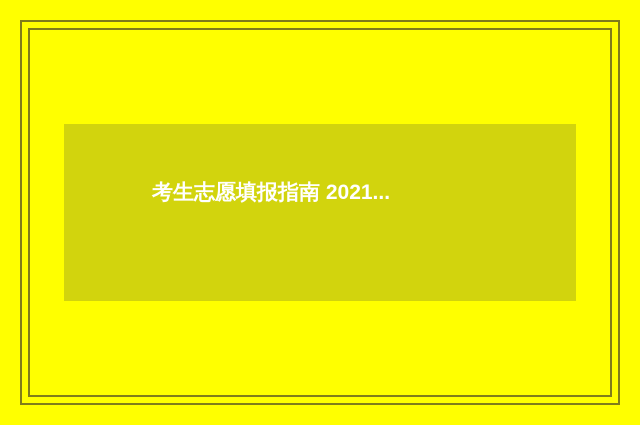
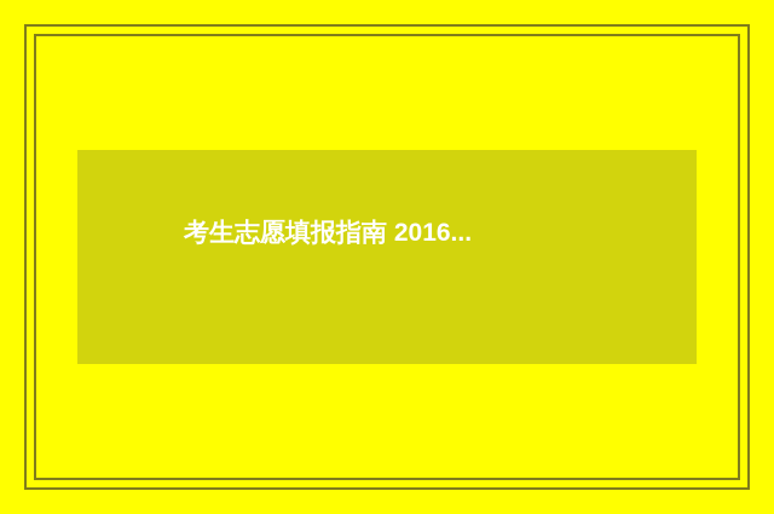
- 考生志愿填报指南 2021...
+ 考生志愿填报指南 2016...
